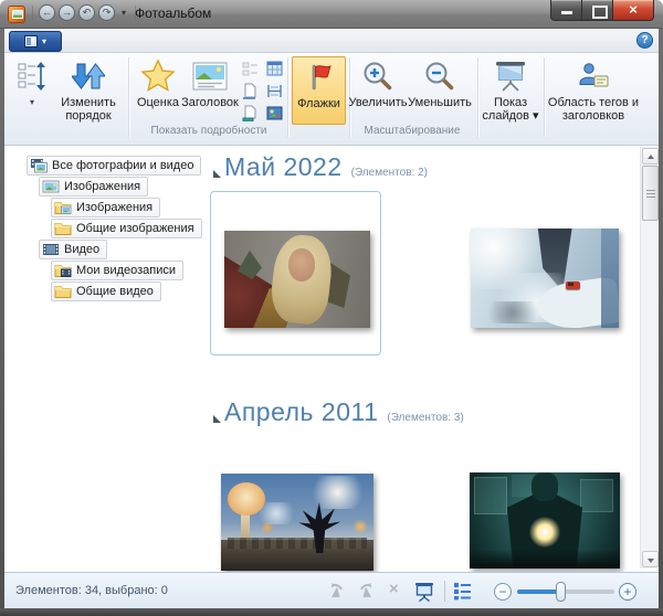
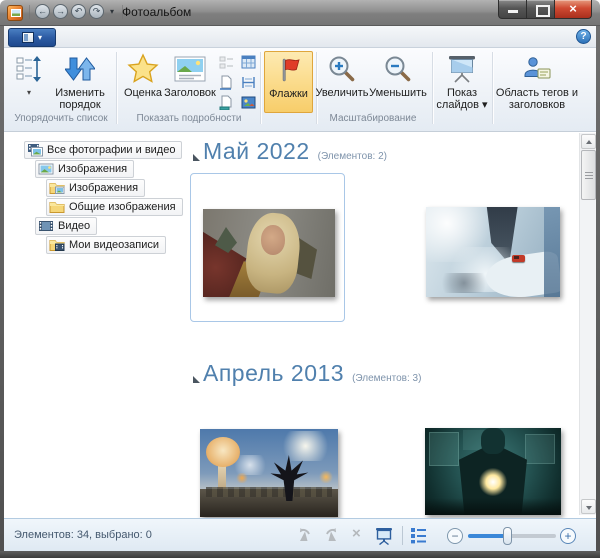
  ←
  →
  ↶
  ↷
  ▾
  Фотоальбом
  ×
  ▾
  ?
  ▾
  Изменить порядок
+ Упорядочить список
  Оценка
  Заголовок
  Показать подробности
  Флажки
  Увеличить
  Уменьшить
  Масштабирование
  Показ слайдов ▾
  Область тегов и заголовков
  Все фотографии и видео
  Изображения
  Изображения
  Общие изображения
  Видео
  Мои видеозаписи
- Общие видео
  Май 2022 (Элементов: 2)
- Апрель 2011 (Элементов: 3)
+ Апрель 2013 (Элементов: 3)
  Элементов: 34, выбрано: 0
  ×
  −
  +
